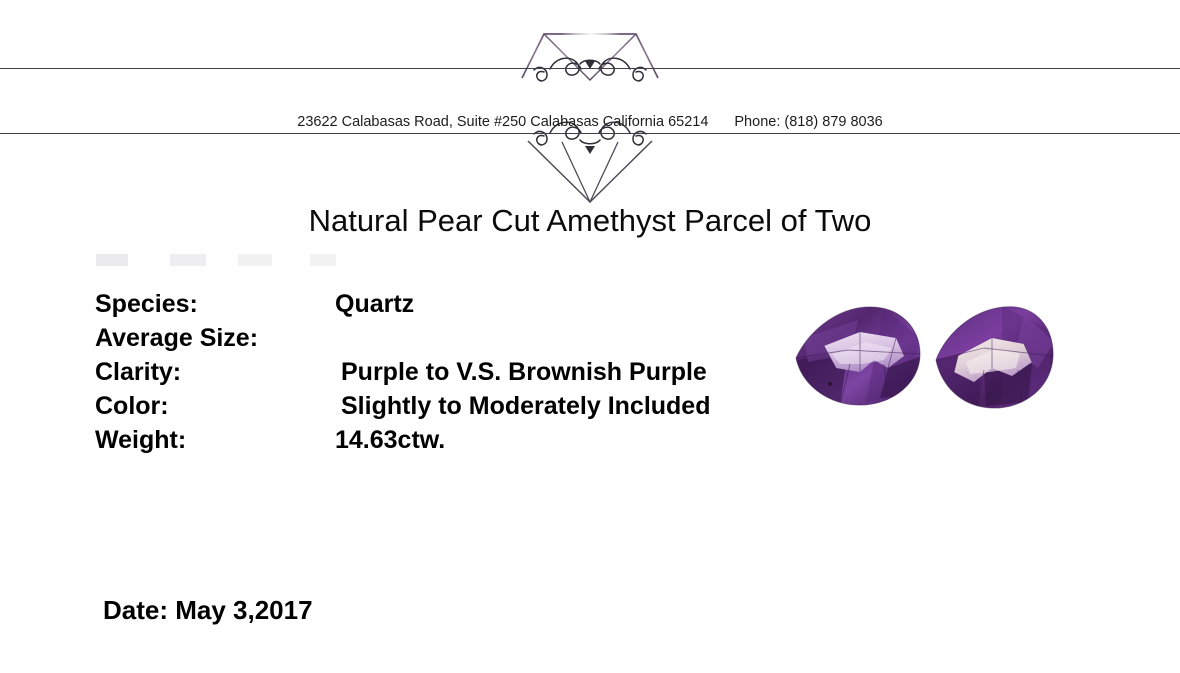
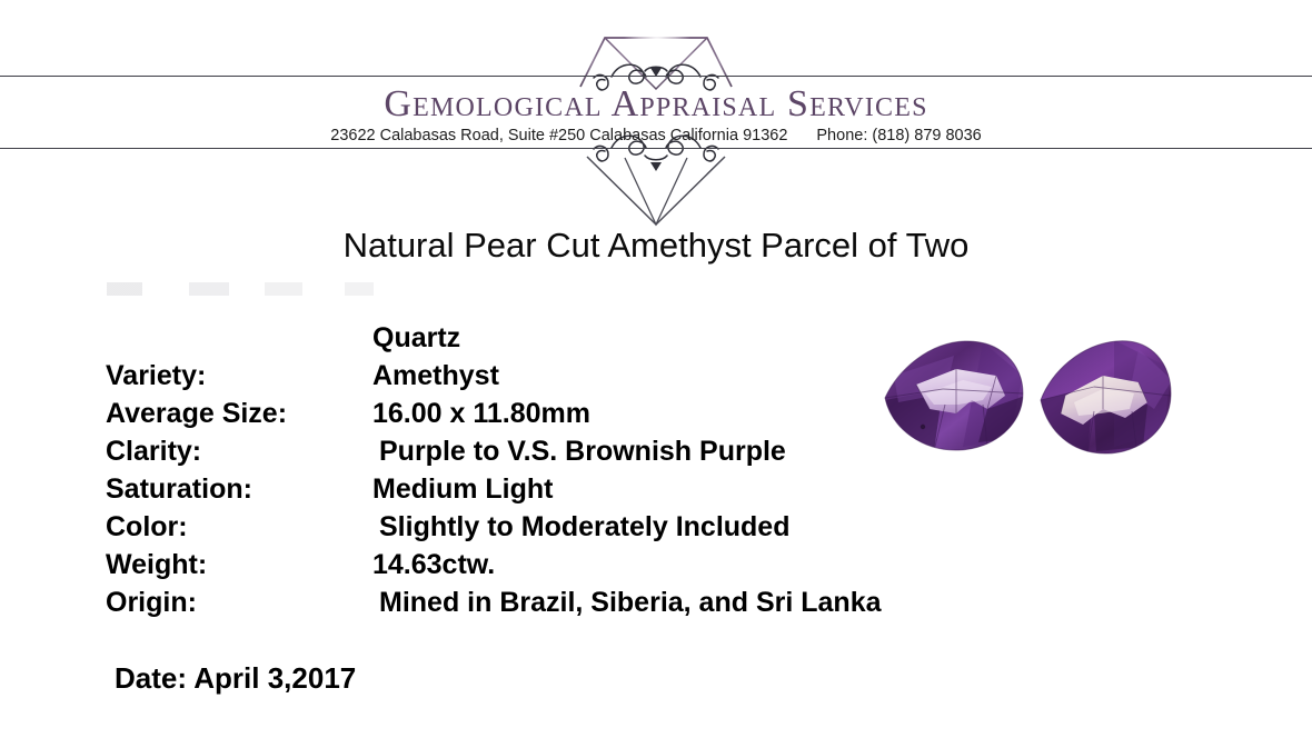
+ Gemological Appraisal Services
- 23622 Calabasas Road, Suite #250 Calabasas California 65214 Phone: (818) 879 8036
+ 23622 Calabasas Road, Suite #250 Calabasas California 91362 Phone: (818) 879 8036
  Natural Pear Cut Amethyst Parcel of Two
- Species:
  Quartz
+ Variety:
+ Amethyst
  Average Size:
+ 16.00 x 11.80mm
  Clarity:
  Purple to V.S. Brownish Purple
+ Saturation:
+ Medium Light
  Color:
  Slightly to Moderately Included
  Weight:
  14.63ctw.
+ Origin:
+ Mined in Brazil, Siberia, and Sri Lanka
- Date: May 3,2017
+ Date: April 3,2017
